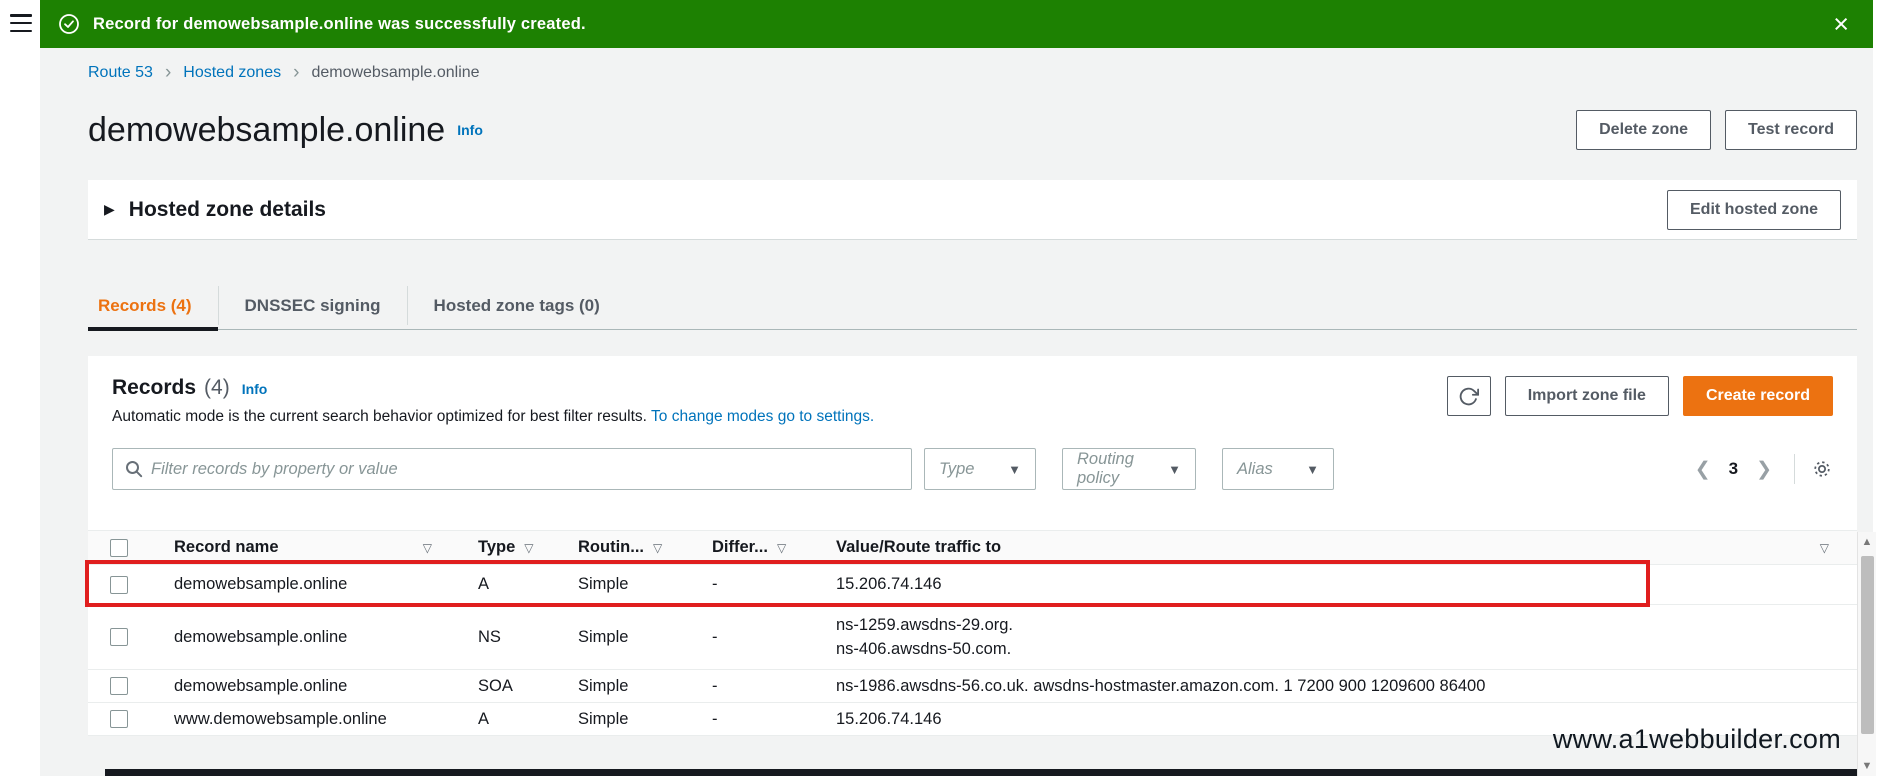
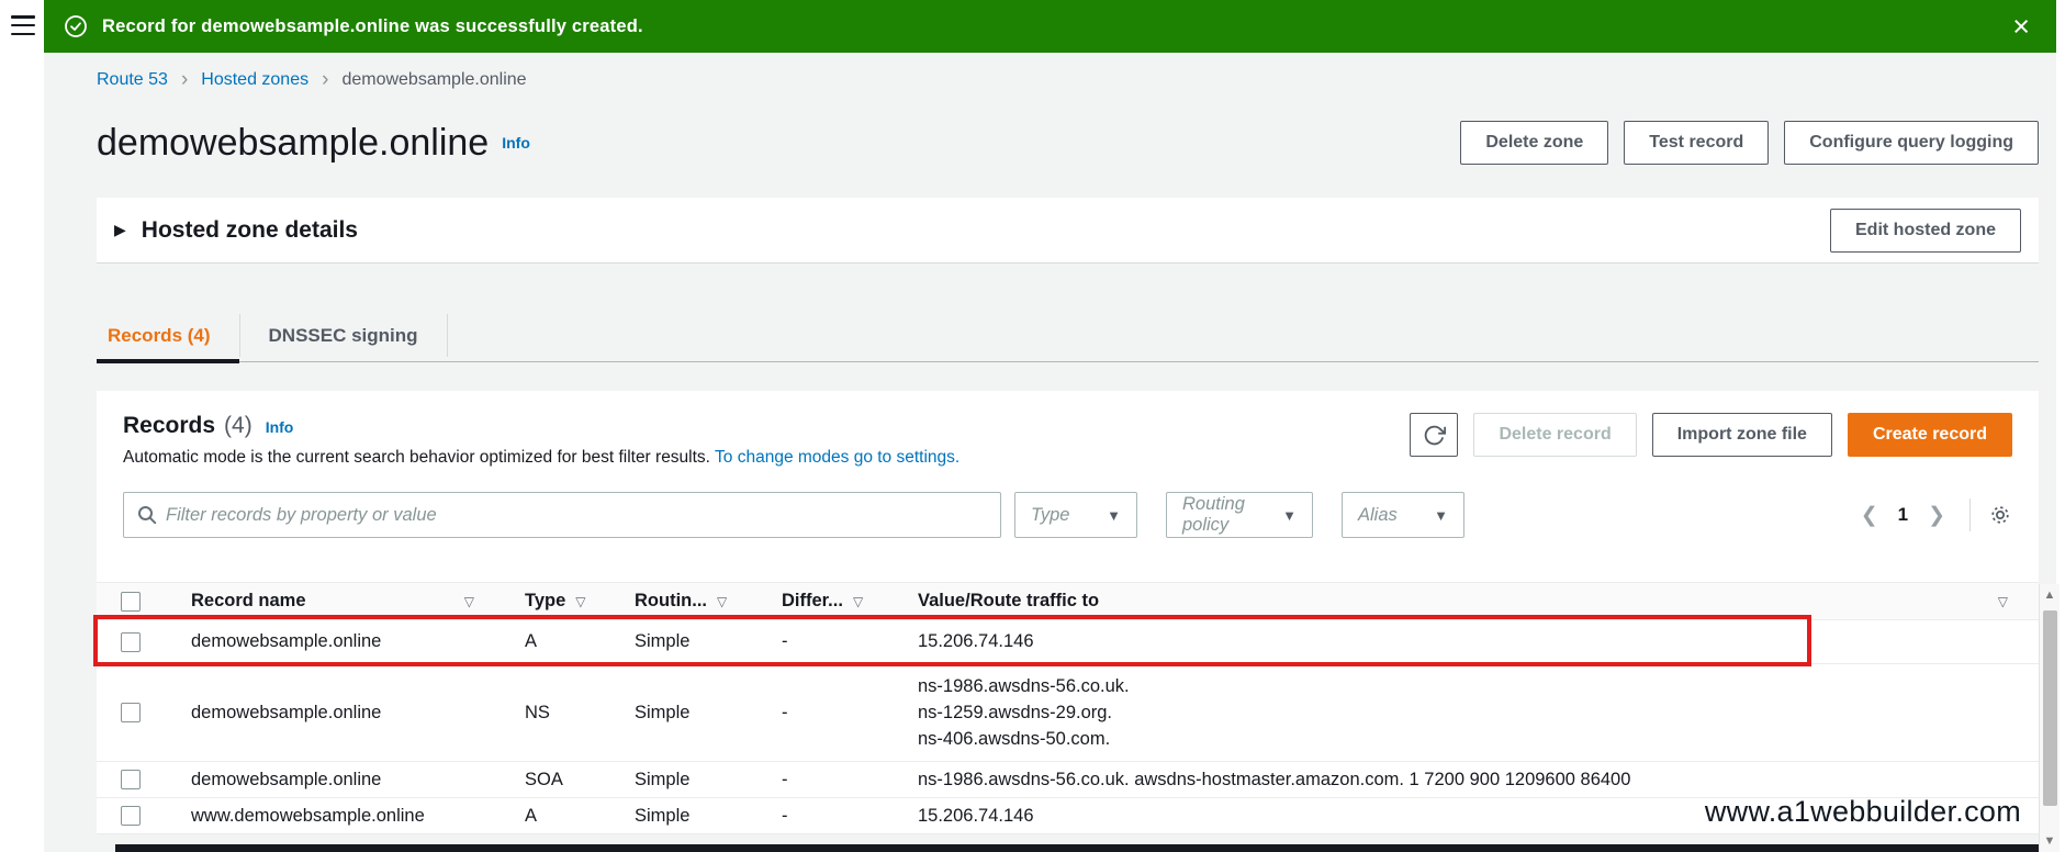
  Record for demowebsample.online was successfully created.
  ×
  Route 53
  ›
  Hosted zones
  ›
  demowebsample.online
  demowebsample.online
  Info
  Delete zone
  Test record
+ Configure query logging
  ▶
  Hosted zone details
  Edit hosted zone
  Records (4)
  DNSSEC signing
- Hosted zone tags (0)
  Records
  (4)
  Info
  Automatic mode is the current search behavior optimized for best filter results. To change modes go to settings.
+ Delete record
  Import zone file
  Create record
  Filter records by property or value
  Type
  ▼
  Routing policy
  ▼
  Alias
  ▼
  ❮
- 3
+ 1
  ❯
  Record name
  ▽
  Type
  ▽
  Routin...
  ▽
  Differ...
  ▽
  Value/Route traffic to
  ▽
  demowebsample.online
  A
  Simple
  -
  15.206.74.146
  demowebsample.online
  NS
  Simple
  -
+ ns-1986.awsdns-56.co.uk.
  ns-1259.awsdns-29.org.
  ns-406.awsdns-50.com.
  demowebsample.online
  SOA
  Simple
  -
  ns-1986.awsdns-56.co.uk. awsdns-hostmaster.amazon.com. 1 7200 900 1209600 86400
  www.demowebsample.online
  A
  Simple
  -
  15.206.74.146
  www.a1webbuilder.com
  ▲
  ▼
